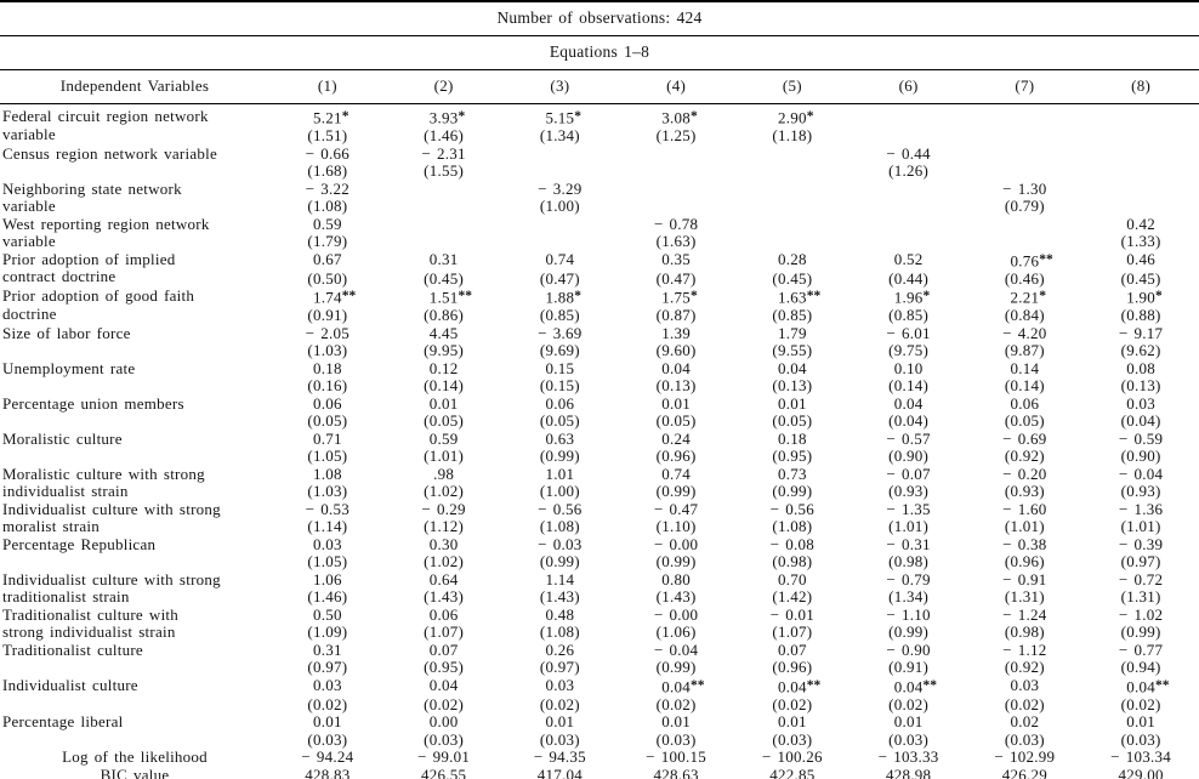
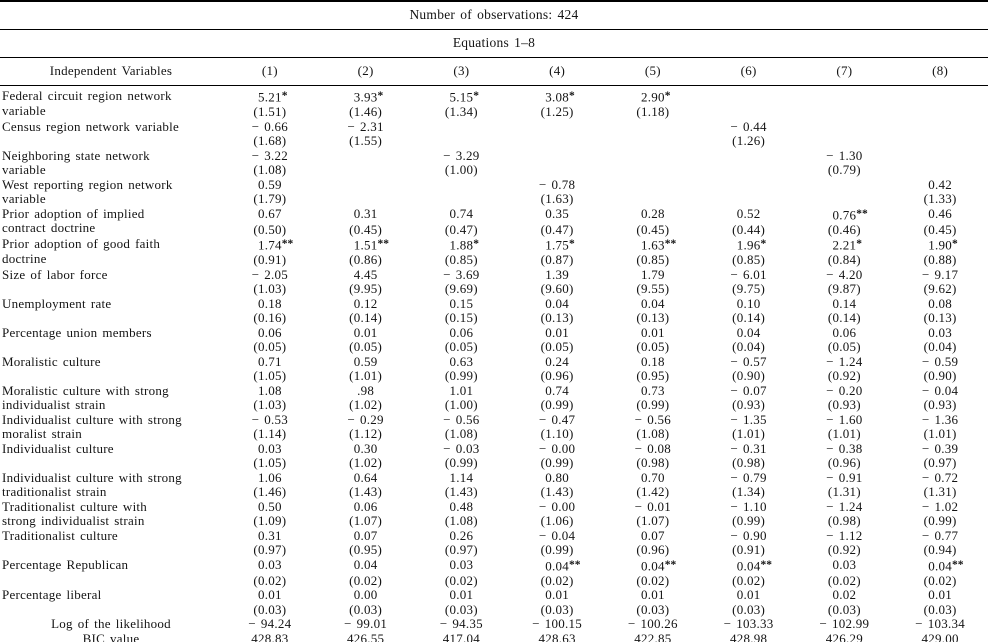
  Number of observations: 424
  Equations 1–8
  Independent Variables	(1)	(2)	(3)	(4)	(5)	(6)	(7)	(8)
  Federal circuit region networkvariable	5.21*	3.93*	5.15*	3.08*	2.90*
  (1.51)	(1.46)	(1.34)	(1.25)	(1.18)
  Census region network variable	− 0.66	− 2.31				− 0.44
  (1.68)	(1.55)				(1.26)
  Neighboring state networkvariable	− 3.22		− 3.29				− 1.30
  (1.08)		(1.00)				(0.79)
  West reporting region networkvariable	0.59			− 0.78				0.42
  (1.79)			(1.63)				(1.33)
  Prior adoption of impliedcontract doctrine	0.67	0.31	0.74	0.35	0.28	0.52	0.76**	0.46
  (0.50)	(0.45)	(0.47)	(0.47)	(0.45)	(0.44)	(0.46)	(0.45)
  Prior adoption of good faithdoctrine	1.74**	1.51**	1.88*	1.75*	1.63**	1.96*	2.21*	1.90*
  (0.91)	(0.86)	(0.85)	(0.87)	(0.85)	(0.85)	(0.84)	(0.88)
  Size of labor force	− 2.05	4.45	− 3.69	1.39	1.79	− 6.01	− 4.20	− 9.17
  (1.03)	(9.95)	(9.69)	(9.60)	(9.55)	(9.75)	(9.87)	(9.62)
  Unemployment rate	0.18	0.12	0.15	0.04	0.04	0.10	0.14	0.08
  (0.16)	(0.14)	(0.15)	(0.13)	(0.13)	(0.14)	(0.14)	(0.13)
  Percentage union members	0.06	0.01	0.06	0.01	0.01	0.04	0.06	0.03
  (0.05)	(0.05)	(0.05)	(0.05)	(0.05)	(0.04)	(0.05)	(0.04)
- Moralistic culture	0.71	0.59	0.63	0.24	0.18	− 0.57	− 0.69	− 0.59
+ Moralistic culture	0.71	0.59	0.63	0.24	0.18	− 0.57	− 1.24	− 0.59
  (1.05)	(1.01)	(0.99)	(0.96)	(0.95)	(0.90)	(0.92)	(0.90)
  Moralistic culture with strongindividualist strain	1.08	.98	1.01	0.74	0.73	− 0.07	− 0.20	− 0.04
  (1.03)	(1.02)	(1.00)	(0.99)	(0.99)	(0.93)	(0.93)	(0.93)
  Individualist culture with strongmoralist strain	− 0.53	− 0.29	− 0.56	− 0.47	− 0.56	− 1.35	− 1.60	− 1.36
  (1.14)	(1.12)	(1.08)	(1.10)	(1.08)	(1.01)	(1.01)	(1.01)
- Percentage Republican	0.03	0.30	− 0.03	− 0.00	− 0.08	− 0.31	− 0.38	− 0.39
+ Individualist culture	0.03	0.30	− 0.03	− 0.00	− 0.08	− 0.31	− 0.38	− 0.39
  (1.05)	(1.02)	(0.99)	(0.99)	(0.98)	(0.98)	(0.96)	(0.97)
  Individualist culture with strongtraditionalist strain	1.06	0.64	1.14	0.80	0.70	− 0.79	− 0.91	− 0.72
  (1.46)	(1.43)	(1.43)	(1.43)	(1.42)	(1.34)	(1.31)	(1.31)
  Traditionalist culture withstrong individualist strain	0.50	0.06	0.48	− 0.00	− 0.01	− 1.10	− 1.24	− 1.02
  (1.09)	(1.07)	(1.08)	(1.06)	(1.07)	(0.99)	(0.98)	(0.99)
  Traditionalist culture	0.31	0.07	0.26	− 0.04	0.07	− 0.90	− 1.12	− 0.77
  (0.97)	(0.95)	(0.97)	(0.99)	(0.96)	(0.91)	(0.92)	(0.94)
- Individualist culture	0.03	0.04	0.03	0.04**	0.04**	0.04**	0.03	0.04**
+ Percentage Republican	0.03	0.04	0.03	0.04**	0.04**	0.04**	0.03	0.04**
  (0.02)	(0.02)	(0.02)	(0.02)	(0.02)	(0.02)	(0.02)	(0.02)
  Percentage liberal	0.01	0.00	0.01	0.01	0.01	0.01	0.02	0.01
  (0.03)	(0.03)	(0.03)	(0.03)	(0.03)	(0.03)	(0.03)	(0.03)
  Log of the likelihood	− 94.24	− 99.01	− 94.35	− 100.15	− 100.26	− 103.33	− 102.99	− 103.34
  BIC value	428.83	426.55	417.04	428.63	422.85	428.98	426.29	429.00
